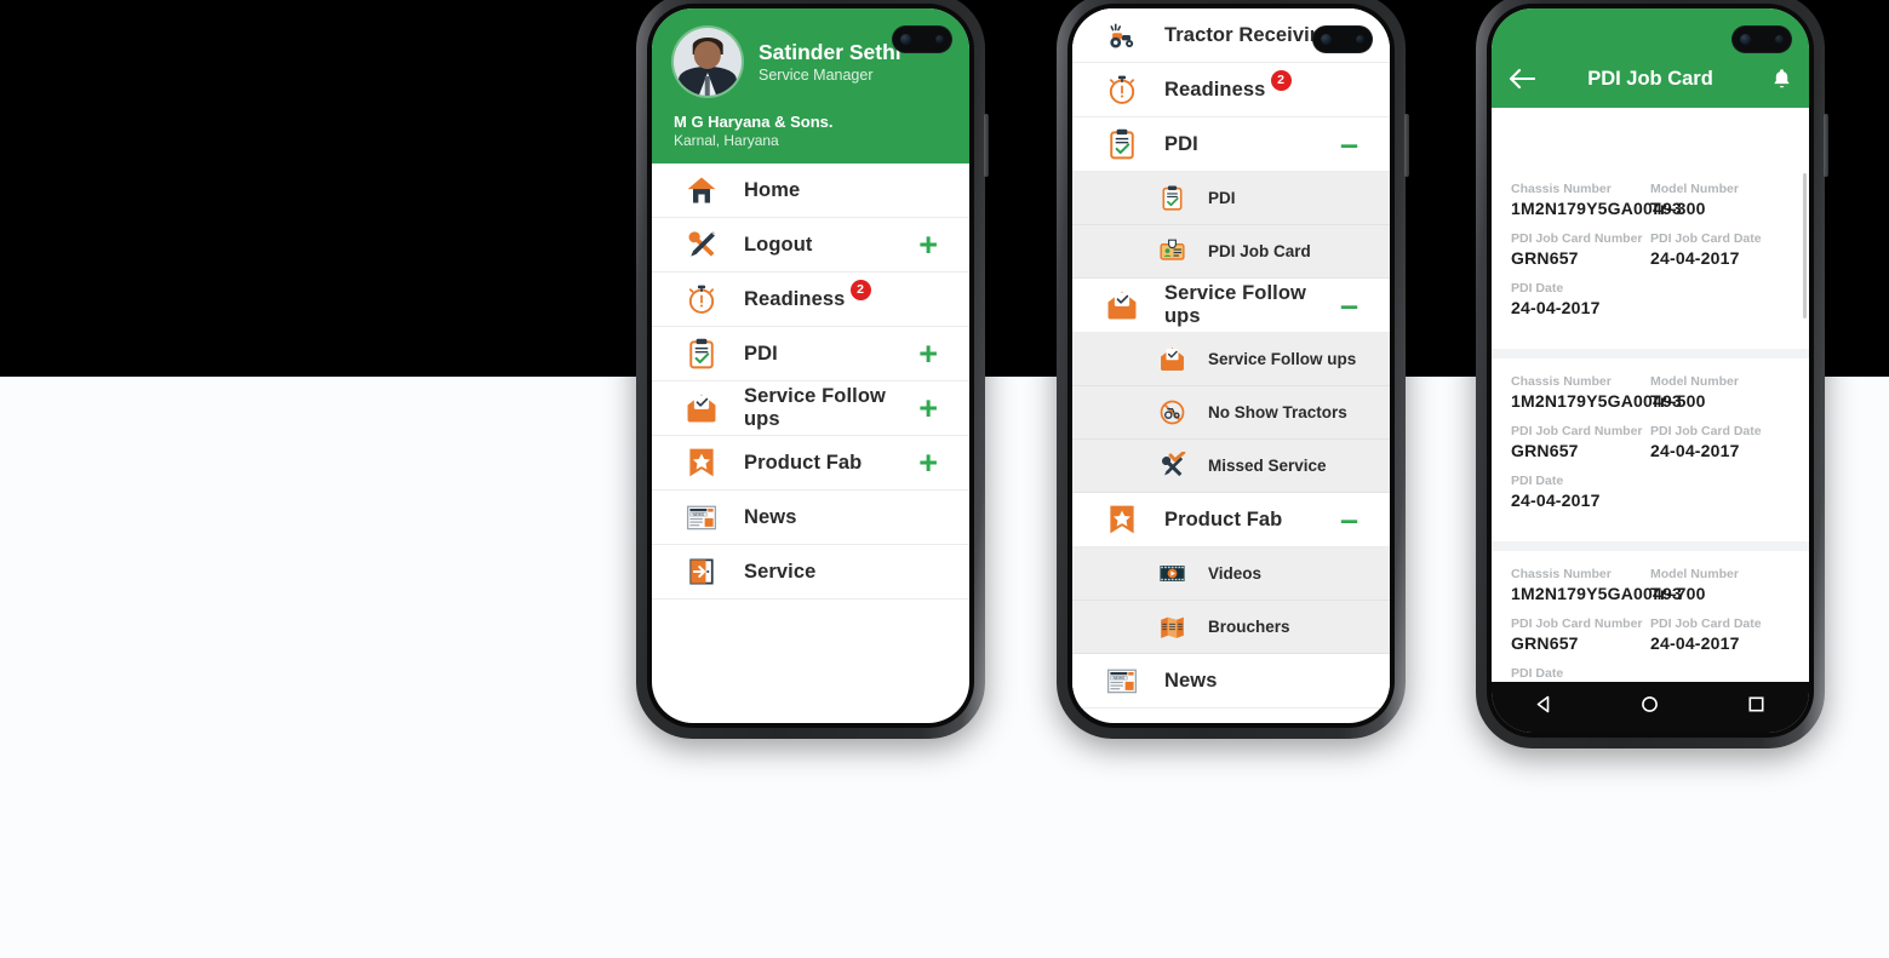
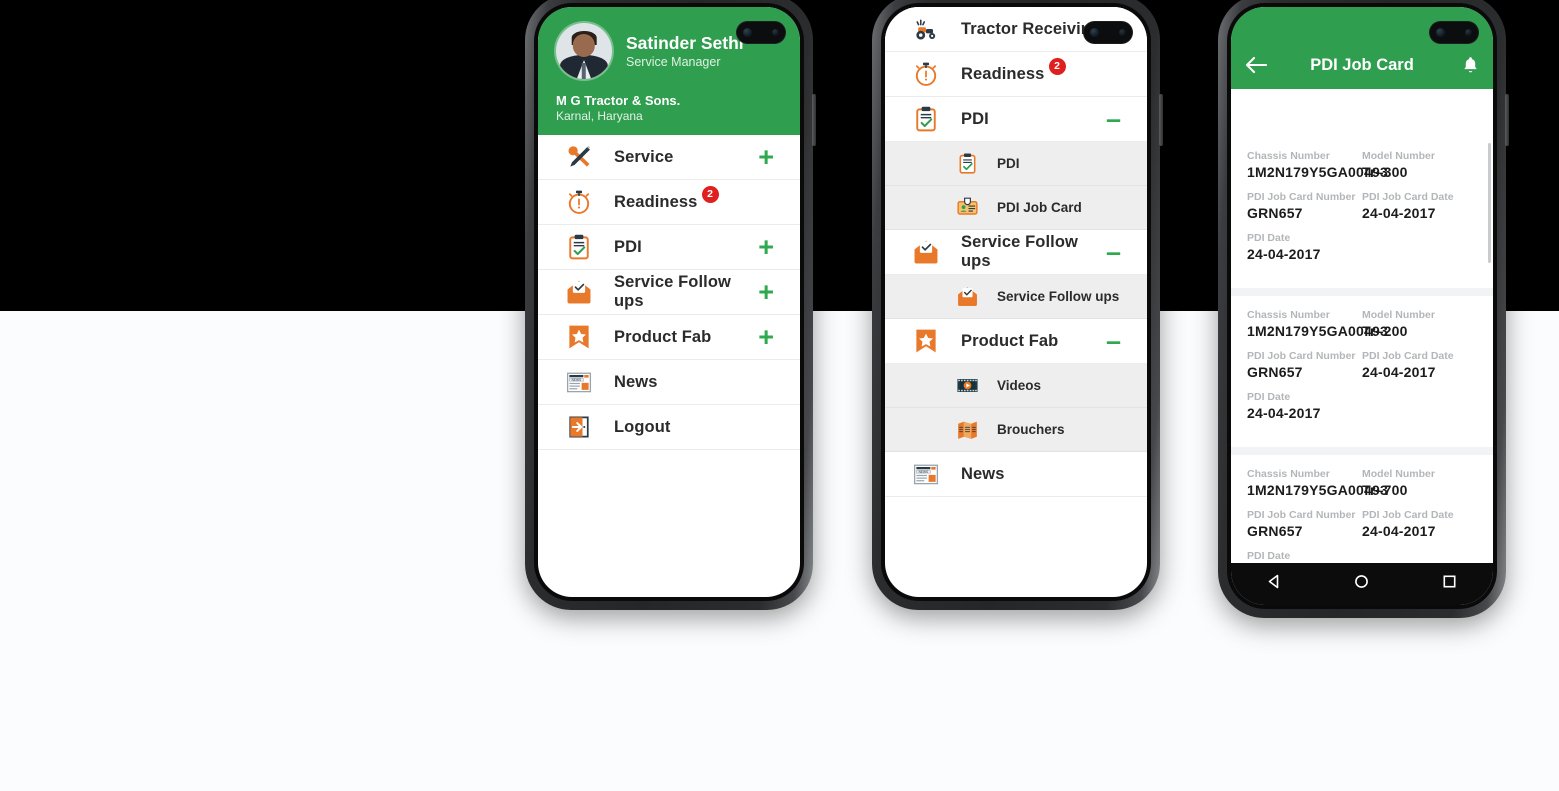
  Satinder Sethi
  Service Manager
- M G Haryana & Sons.
+ M G Tractor & Sons.
  Karnal, Haryana
- Home
- Logout
+ Service
  +
  Readiness
  2
  PDI
  +
  Service Follow ups
  +
  Product Fab
  +
  News
- Service
+ Logout
  Tractor Receivi
  Readiness
  2
  PDI
  –
  PDI
  PDI Job Card
  Service Follow ups
  –
  Service Follow ups
- No Show Tractors
- Missed Service
  Product Fab
  –
  Videos
  Brouchers
  News
  PDI Job Card
  Chassis Number
  1M2N179Y5GA00
  Model Number
  Tr–300
  PDI Job Card Number
  GRN657
  PDI Job Card Date
  24-04-2017
  PDI Date
  24-04-2017
  Chassis Number
  1M2N179Y5GA00
  Model Number
- Tr–500
+ Tr–200
  PDI Job Card Number
  GRN657
  PDI Job Card Date
  24-04-2017
  PDI Date
  24-04-2017
  Chassis Number
  1M2N179Y5GA00
  Model Number
  Tr–700
  PDI Job Card Number
  GRN657
  PDI Job Card Date
  24-04-2017
  PDI Date
